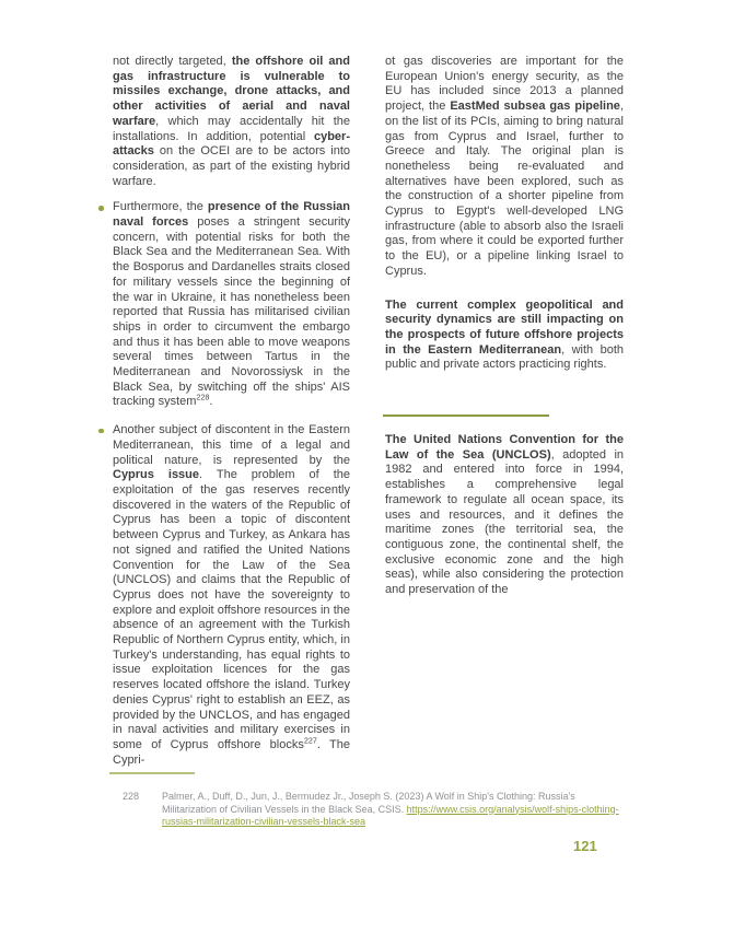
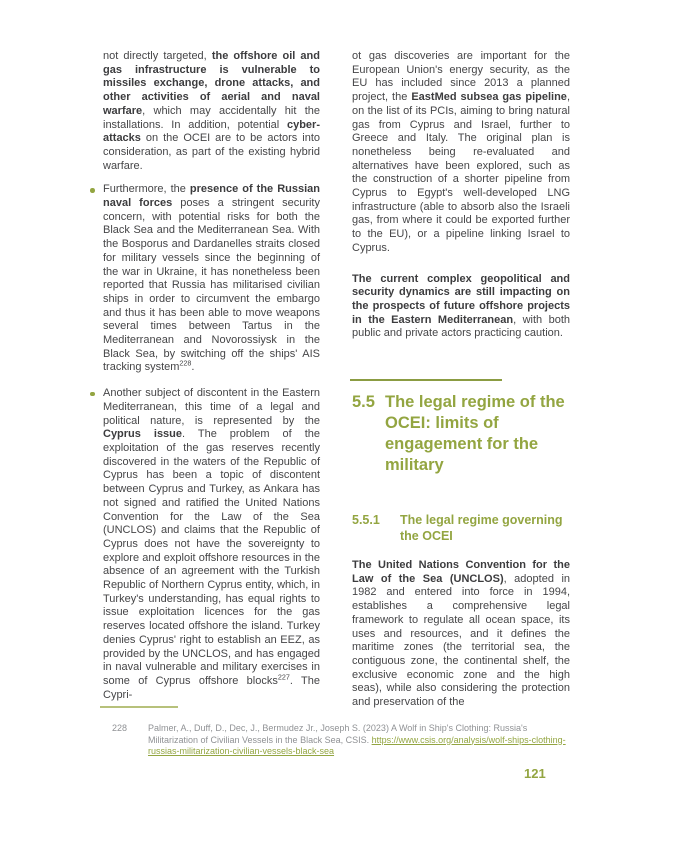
  not directly targeted, the offshore oil and gas infrastructure is vulnerable to missiles exchange, drone attacks, and other activities of aerial and naval warfare, which may accidentally hit the installations. In addition, potential cyber-attacks on the OCEI are to be actors into consideration, as part of the existing hybrid warfare.
  Furthermore, the presence of the Russian naval forces poses a stringent security concern, with potential risks for both the Black Sea and the Mediterranean Sea. With the Bosporus and Dardanelles straits closed for military vessels since the beginning of the war in Ukraine, it has nonetheless been reported that Russia has militarised civilian ships in order to circumvent the embargo and thus it has been able to move weapons several times between Tartus in the Mediterranean and Novorossiysk in the Black Sea, by switching off the ships' AIS tracking system228.
- Another subject of discontent in the Eastern Mediterranean, this time of a legal and political nature, is represented by the Cyprus issue. The problem of the exploitation of the gas reserves recently discovered in the waters of the Republic of Cyprus has been a topic of discontent between Cyprus and Turkey, as Ankara has not signed and ratified the United Nations Convention for the Law of the Sea (UNCLOS) and claims that the Republic of Cyprus does not have the sovereignty to explore and exploit offshore resources in the absence of an agreement with the Turkish Republic of Northern Cyprus entity, which, in Turkey's understanding, has equal rights to issue exploitation licences for the gas reserves located offshore the island. Turkey denies Cyprus' right to establish an EEZ, as provided by the UNCLOS, and has engaged in naval activities and military exercises in some of Cyprus offshore blocks227. The Cypri-
+ Another subject of discontent in the Eastern Mediterranean, this time of a legal and political nature, is represented by the Cyprus issue. The problem of the exploitation of the gas reserves recently discovered in the waters of the Republic of Cyprus has been a topic of discontent between Cyprus and Turkey, as Ankara has not signed and ratified the United Nations Convention for the Law of the Sea (UNCLOS) and claims that the Republic of Cyprus does not have the sovereignty to explore and exploit offshore resources in the absence of an agreement with the Turkish Republic of Northern Cyprus entity, which, in Turkey's understanding, has equal rights to issue exploitation licences for the gas reserves located offshore the island. Turkey denies Cyprus' right to establish an EEZ, as provided by the UNCLOS, and has engaged in naval vulnerable and military exercises in some of Cyprus offshore blocks227. The Cypri-
  ot gas discoveries are important for the European Union's energy security, as the EU has included since 2013 a planned project, the EastMed subsea gas pipeline, on the list of its PCIs, aiming to bring natural gas from Cyprus and Israel, further to Greece and Italy. The original plan is nonetheless being re-evaluated and alternatives have been explored, such as the construction of a shorter pipeline from Cyprus to Egypt's well-developed LNG infrastructure (able to absorb also the Israeli gas, from where it could be exported further to the EU), or a pipeline linking Israel to Cyprus.
- The current complex geopolitical and security dynamics are still impacting on the prospects of future offshore projects in the Eastern Mediterranean, with both public and private actors practicing rights.
+ The current complex geopolitical and security dynamics are still impacting on the prospects of future offshore projects in the Eastern Mediterranean, with both public and private actors practicing caution.
+ 5.5
+ The legal regime of the OCEI: limits of engagement for the military
+ 5.5.1
+ The legal regime governing the OCEI
  The United Nations Convention for the Law of the Sea (UNCLOS), adopted in 1982 and entered into force in 1994, establishes a comprehensive legal framework to regulate all ocean space, its uses and resources, and it defines the maritime zones (the territorial sea, the contiguous zone, the continental shelf, the exclusive economic zone and the high seas), while also considering the protection and preservation of the
  228
- Palmer, A., Duff, D., Jun, J., Bermudez Jr., Joseph S. (2023) A Wolf in Ship's Clothing: Russia's Militarization of Civilian Vessels in the Black Sea, CSIS. https://www.csis.org/analysis/wolf-ships-clothing-russias-militarization-civilian-vessels-black-sea
+ Palmer, A., Duff, D., Dec, J., Bermudez Jr., Joseph S. (2023) A Wolf in Ship's Clothing: Russia's Militarization of Civilian Vessels in the Black Sea, CSIS. https://www.csis.org/analysis/wolf-ships-clothing-russias-militarization-civilian-vessels-black-sea
  121
